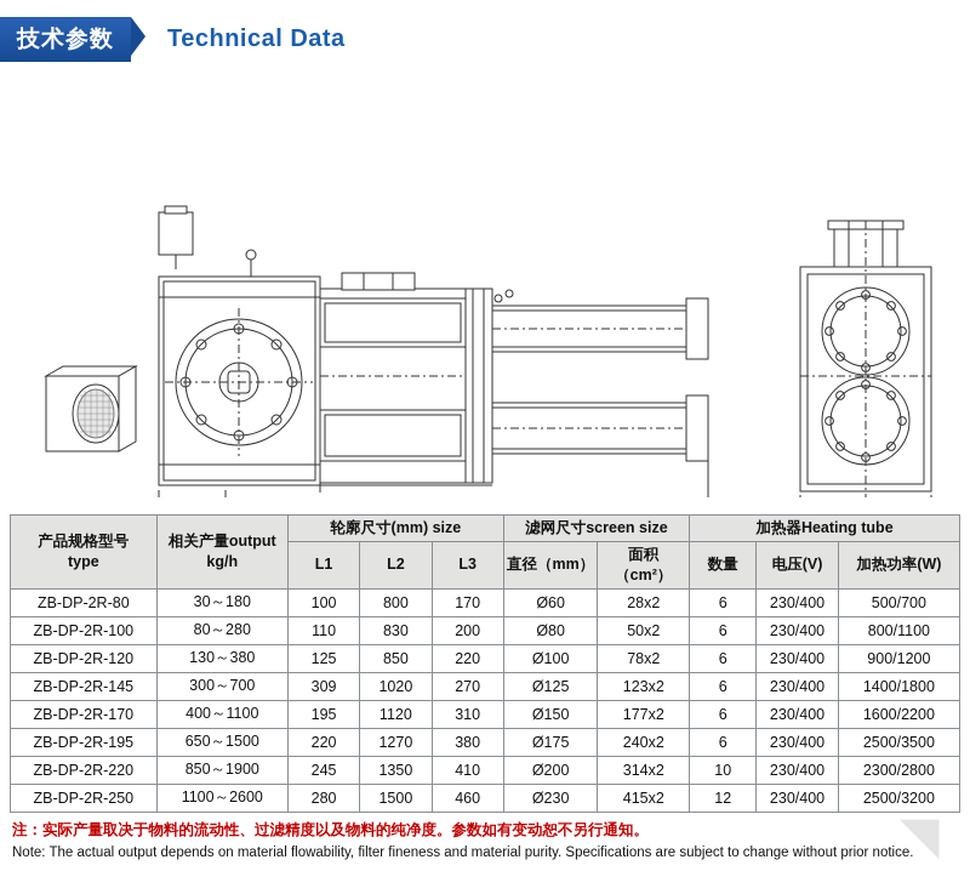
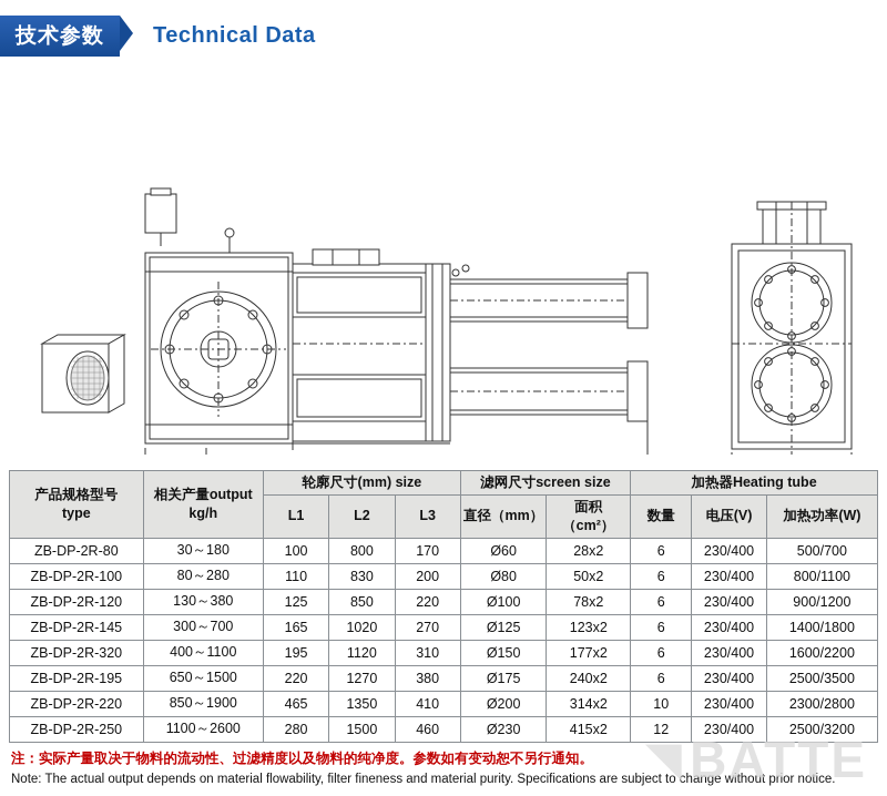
  技术参数
  Technical Data
  产品规格型号 type	相关产量output kg/h	轮廓尺寸(mm) size	滤网尺寸screen size	加热器Heating tube
  L1	L2	L3	直径（mm）	面积（cm²）	数量	电压(V)	加热功率(W)
  ZB-DP-2R-80	30～180	100	800	170	Ø60	28x2	6	230/400	500/700
  ZB-DP-2R-100	80～280	110	830	200	Ø80	50x2	6	230/400	800/1100
  ZB-DP-2R-120	130～380	125	850	220	Ø100	78x2	6	230/400	900/1200
- ZB-DP-2R-145	300～700	309	1020	270	Ø125	123x2	6	230/400	1400/1800
+ ZB-DP-2R-145	300～700	165	1020	270	Ø125	123x2	6	230/400	1400/1800
- ZB-DP-2R-170	400～1100	195	1120	310	Ø150	177x2	6	230/400	1600/2200
+ ZB-DP-2R-320	400～1100	195	1120	310	Ø150	177x2	6	230/400	1600/2200
  ZB-DP-2R-195	650～1500	220	1270	380	Ø175	240x2	6	230/400	2500/3500
- ZB-DP-2R-220	850～1900	245	1350	410	Ø200	314x2	10	230/400	2300/2800
+ ZB-DP-2R-220	850～1900	465	1350	410	Ø200	314x2	10	230/400	2300/2800
  ZB-DP-2R-250	1100～2600	280	1500	460	Ø230	415x2	12	230/400	2500/3200
  注：实际产量取决于物料的流动性、过滤精度以及物料的纯净度。参数如有变动恕不另行通知。
  Note: The actual output depends on material flowability, filter fineness and material purity. Specifications are subject to change without prior notice.
  ◥
+ BATTE
